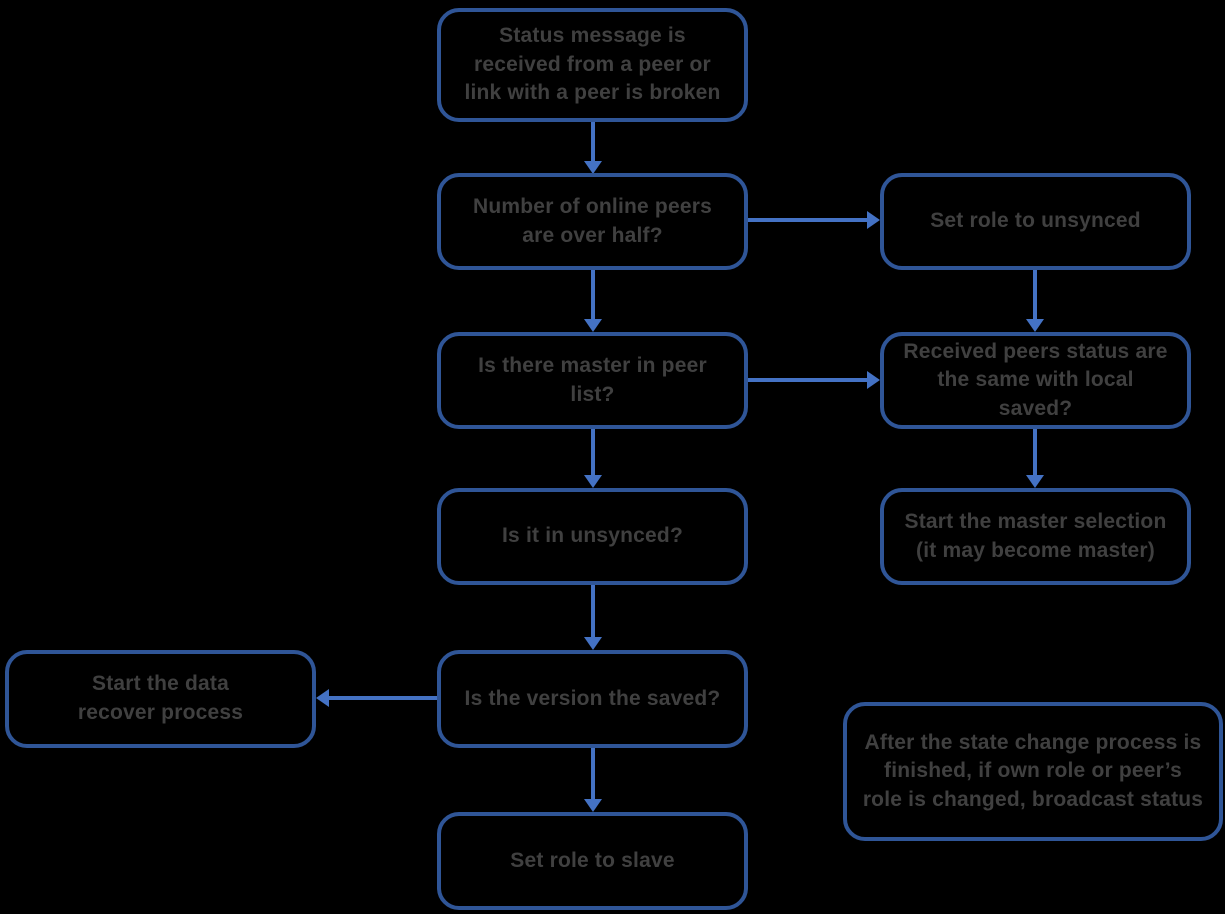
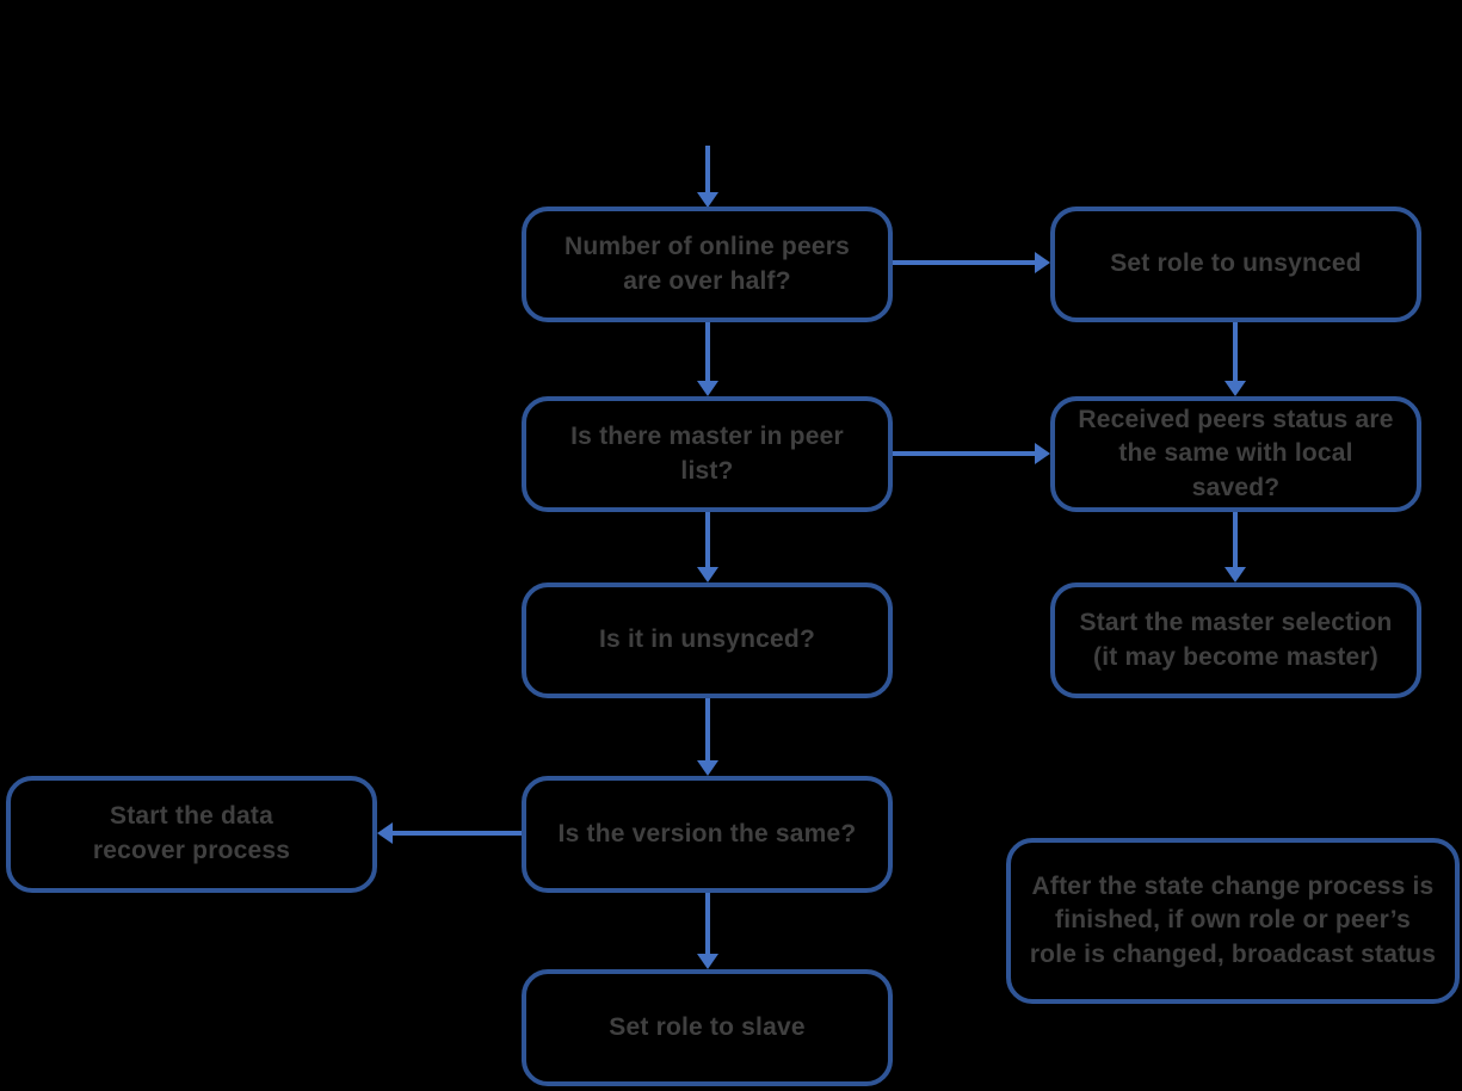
- Status message is
- received from a peer or
- link with a peer is broken
  Number of online peers
  are over half?
  Set role to unsynced
  Is there master in peer list?
  Received peers status are
  the same with local saved?
  Is it in unsynced?
  Start the master selection
  (it may become master)
- Is the version the saved?
+ Is the version the same?
  Start the data
  recover process
  Set role to slave
  After the state change process is
  finished, if own role or peer’s
  role is changed, broadcast status
